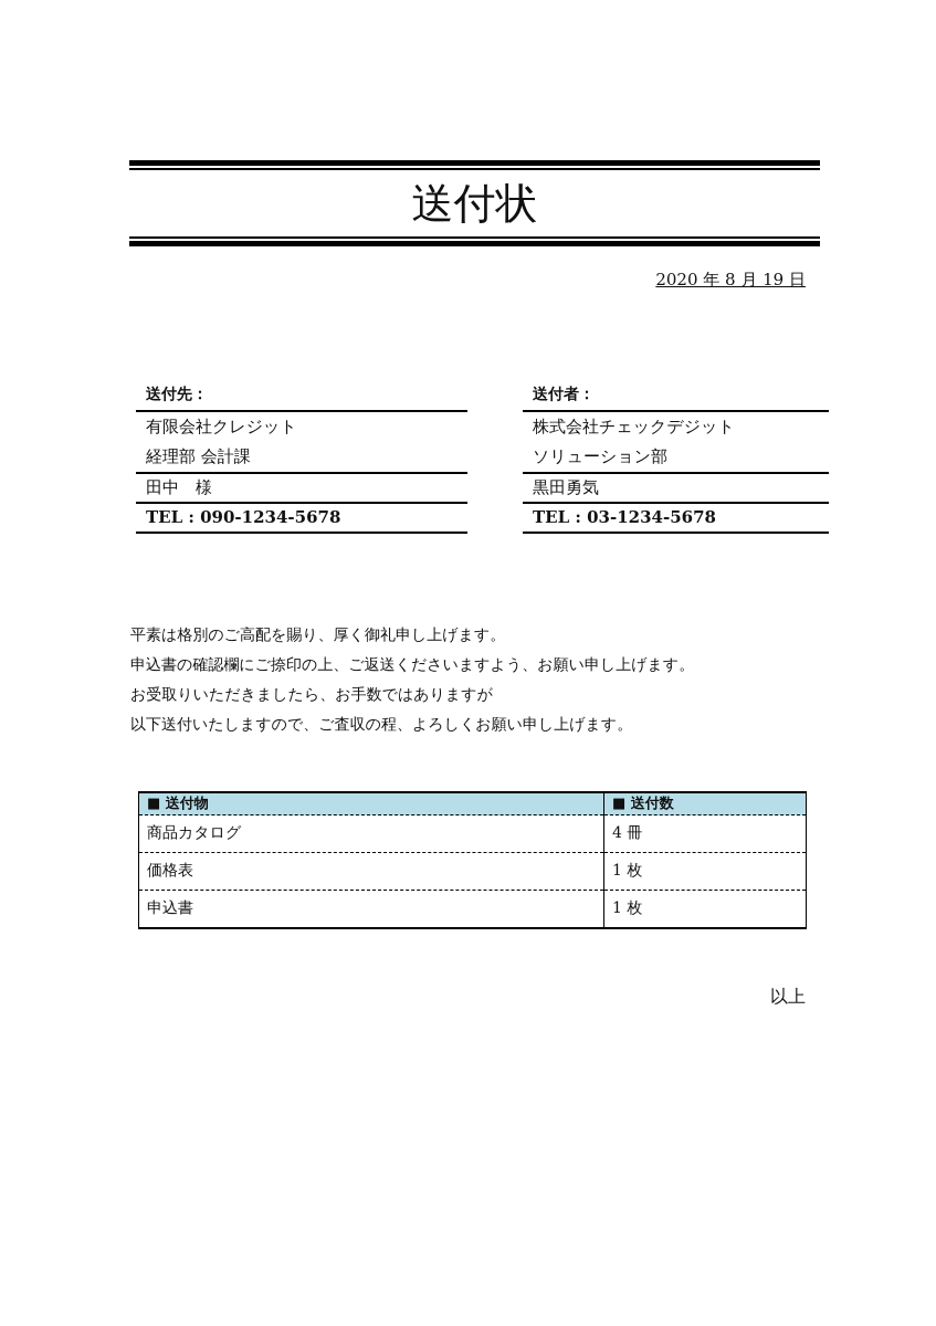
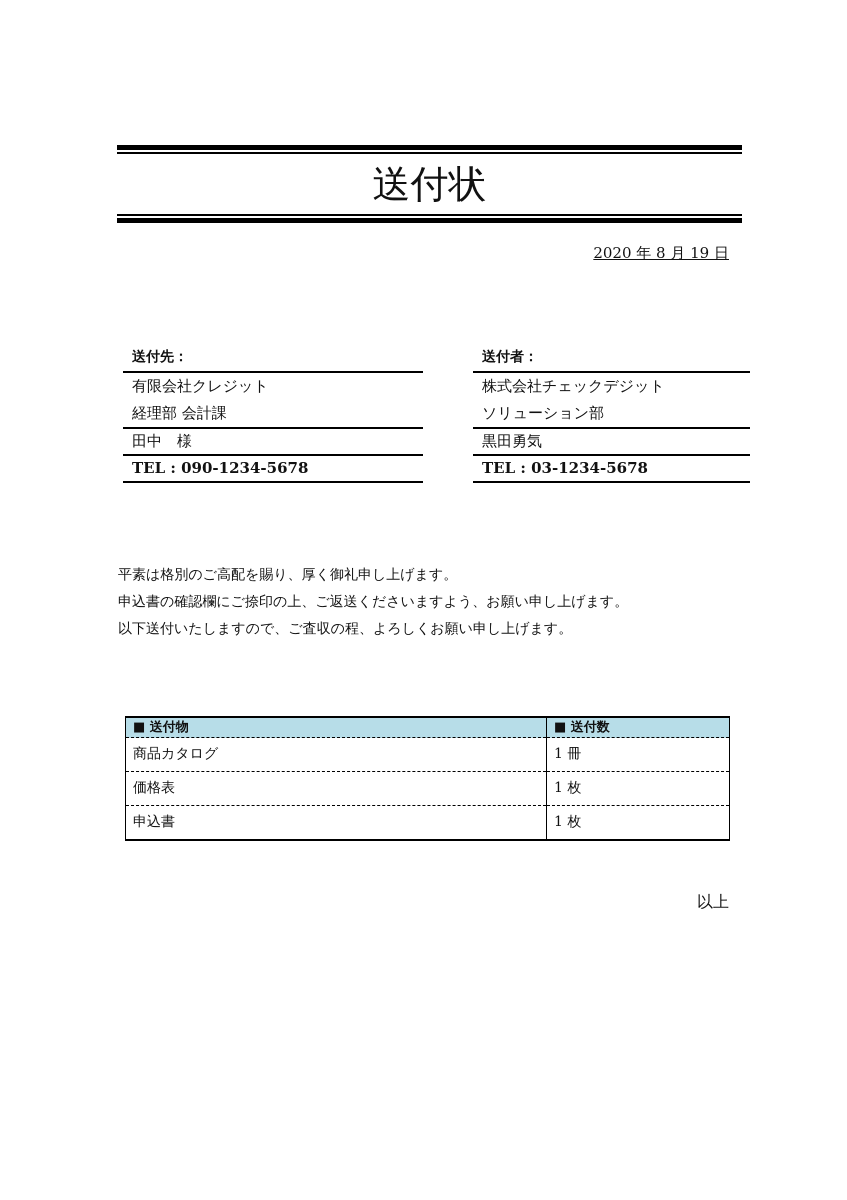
  送付状
  2020 年 8 月 19 日
  送付先：
  有限会社クレジット
  経理部 会計課
  田中 様
  TEL : 090-1234-5678
  送付者：
  株式会社チェックデジット
  ソリューション部
  黒田勇気
  TEL : 03-1234-5678
  平素は格別のご高配を賜り、厚く御礼申し上げます。
  申込書の確認欄にご捺印の上、ご返送くださいますよう、お願い申し上げます。
- お受取りいただきましたら、お手数ではありますが
  以下送付いたしますので、ご査収の程、よろしくお願い申し上げます。
  ■ 送付物	■ 送付数
- 商品カタログ	4 冊
+ 商品カタログ	1 冊
  価格表	1 枚
  申込書	1 枚
  以上
